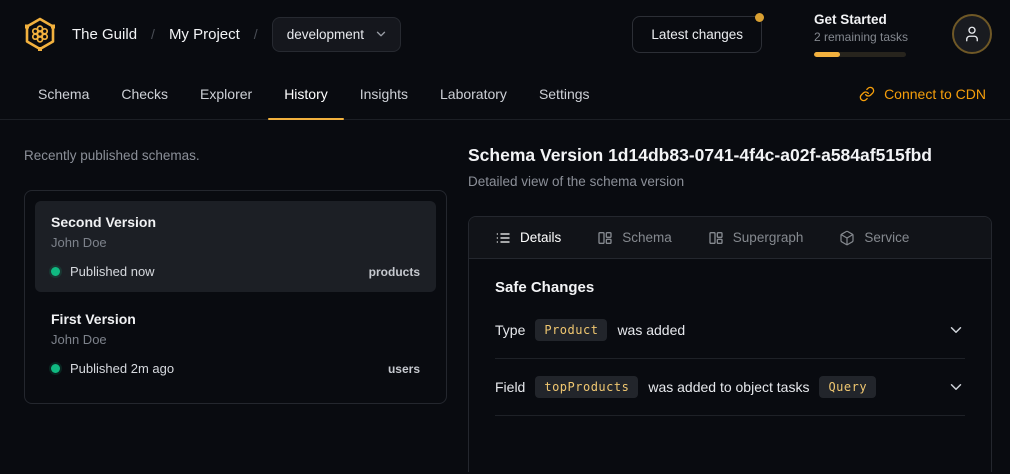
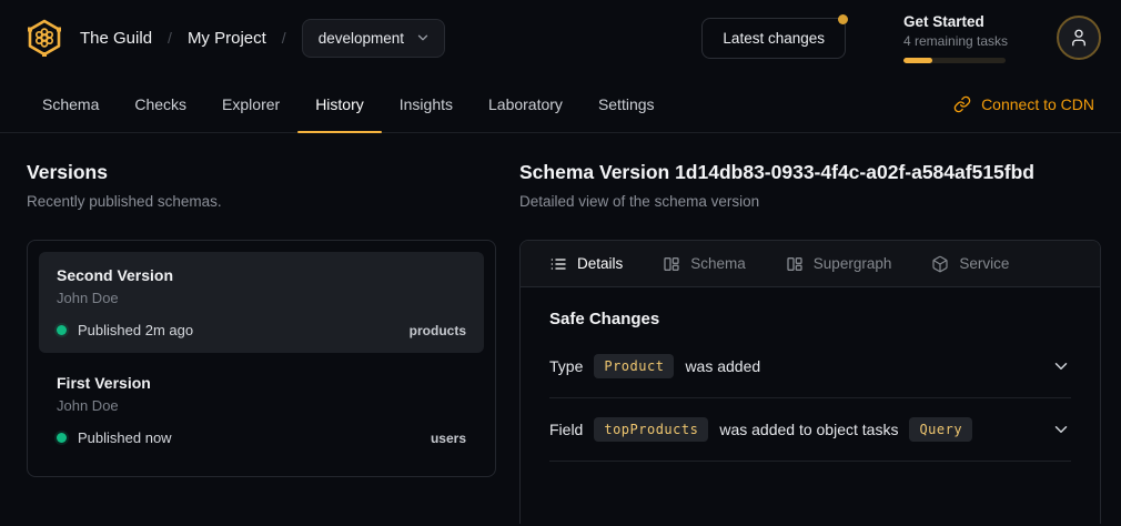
  The Guild
  /
  My Project
  /
  development
  Latest changes
  Get Started
- 2 remaining tasks
+ 4 remaining tasks
  Schema
  Checks
  Explorer
  History
  Insights
  Laboratory
  Settings
  Connect to CDN
+ Versions
  Recently published schemas.
  Second Version
  John Doe
- Published now
+ Published 2m ago
  products
  First Version
  John Doe
- Published 2m ago
+ Published now
  users
- Schema Version 1d14db83-0741-4f4c-a02f-a584af515fbd
+ Schema Version 1d14db83-0933-4f4c-a02f-a584af515fbd
  Detailed view of the schema version
  Details
  Schema
  Supergraph
  Service
  Safe Changes
  Type
  Product
  was added
  Field
  topProducts
  was added to object tasks
  Query
